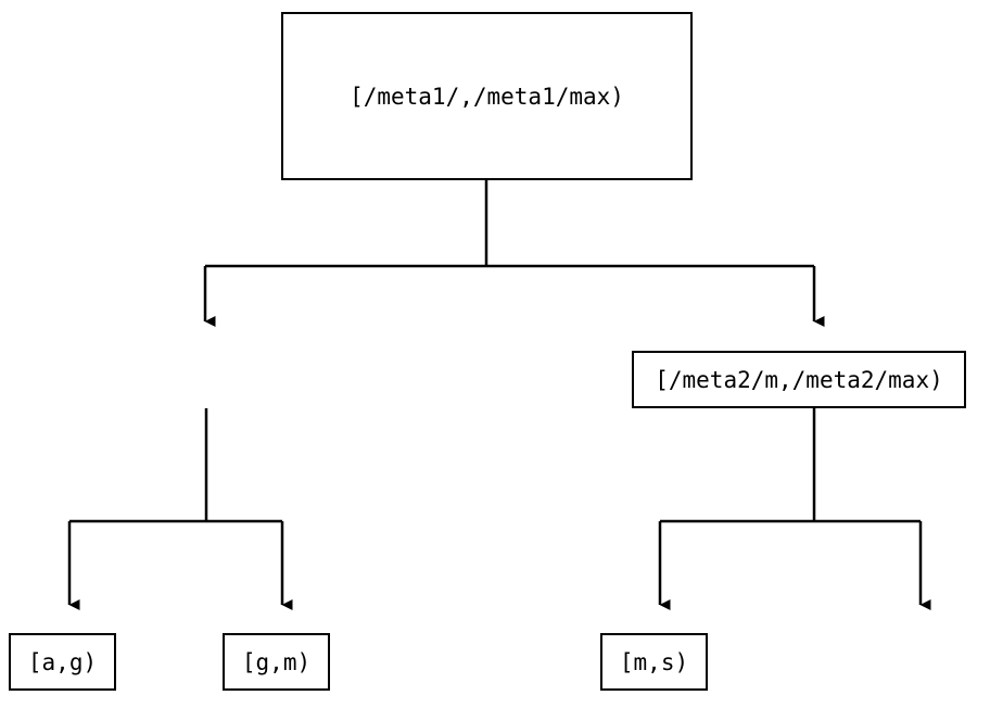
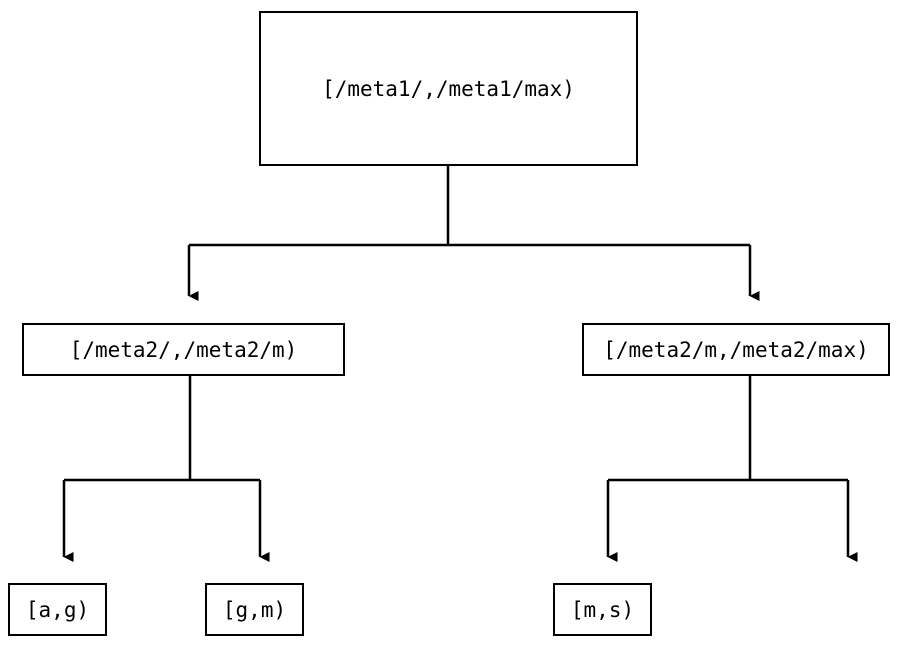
  [/meta1/,/meta1/max)
+ [/meta2/,/meta2/m)
  [/meta2/m,/meta2/max)
  [a,g)
  [g,m)
  [m,s)
